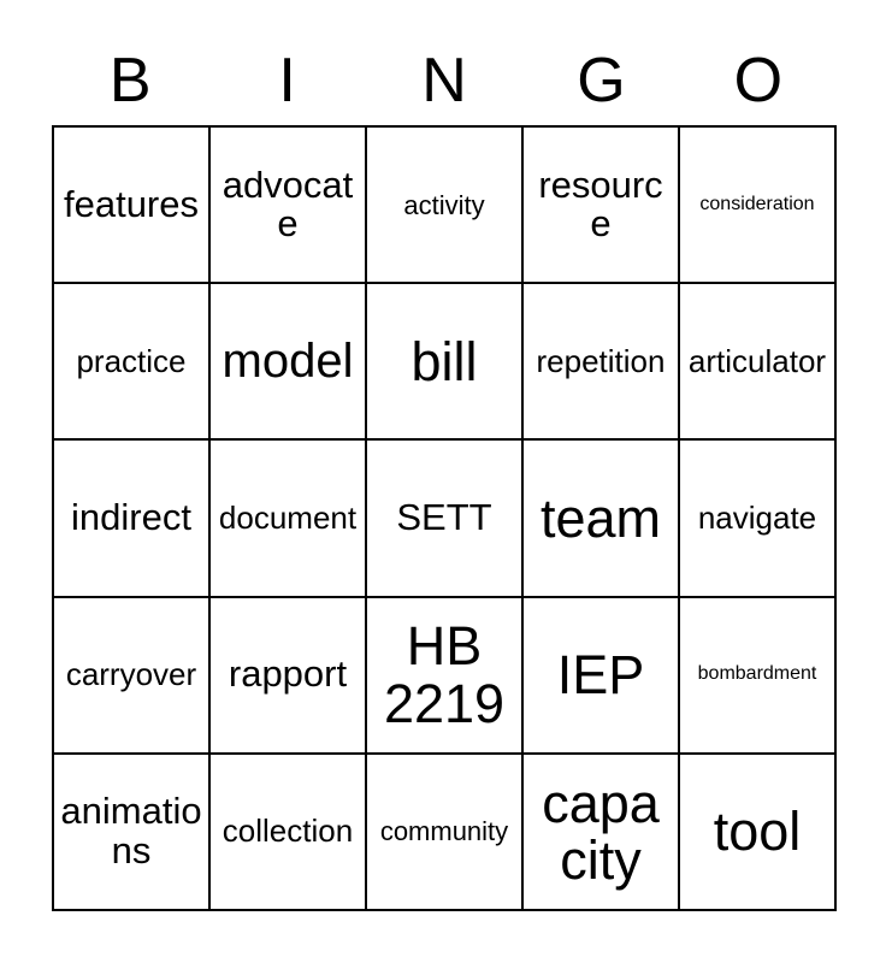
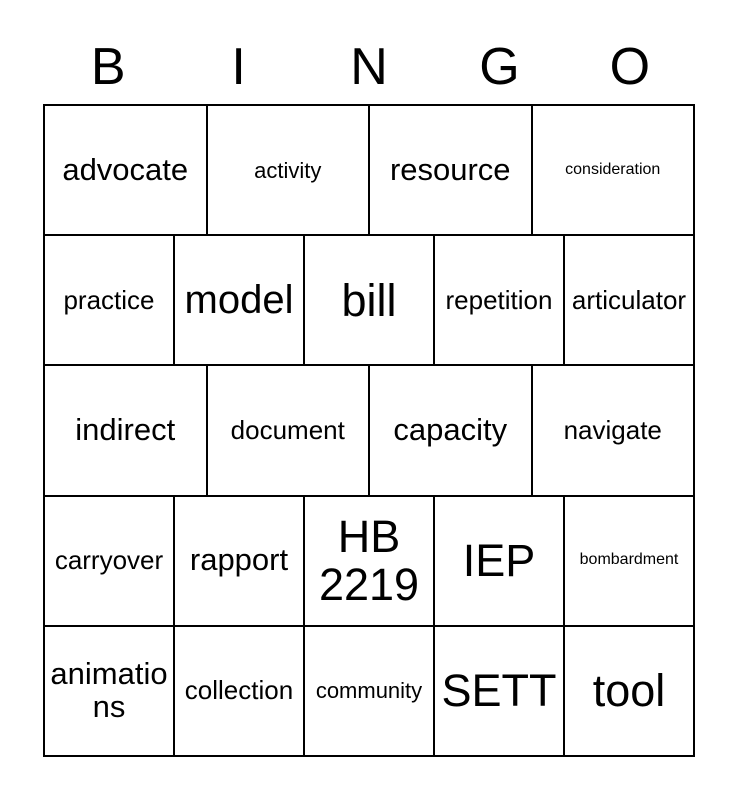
  B
  I
  N
  G
  O
- features
  advocate
  activity
  resource
  consideration
  practice
  model
  bill
  repetition
  articulator
  indirect
  document
- SETT
+ capacity
- team
  navigate
  carryover
  rapport
  HB 2219
  IEP
  bombardment
  animations
  collection
  community
- capacity
+ SETT
  tool
